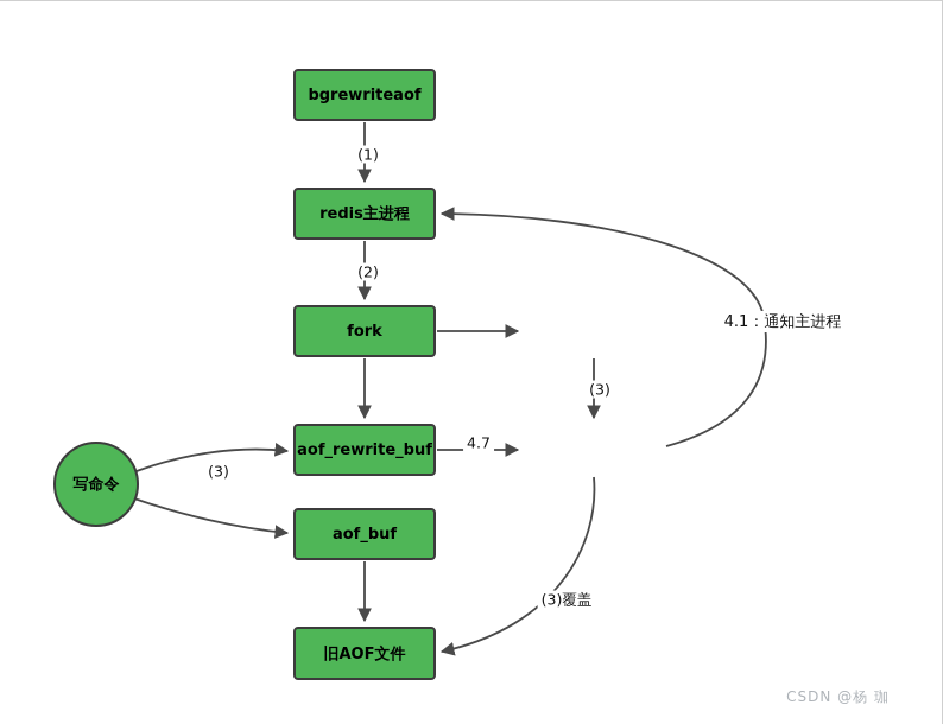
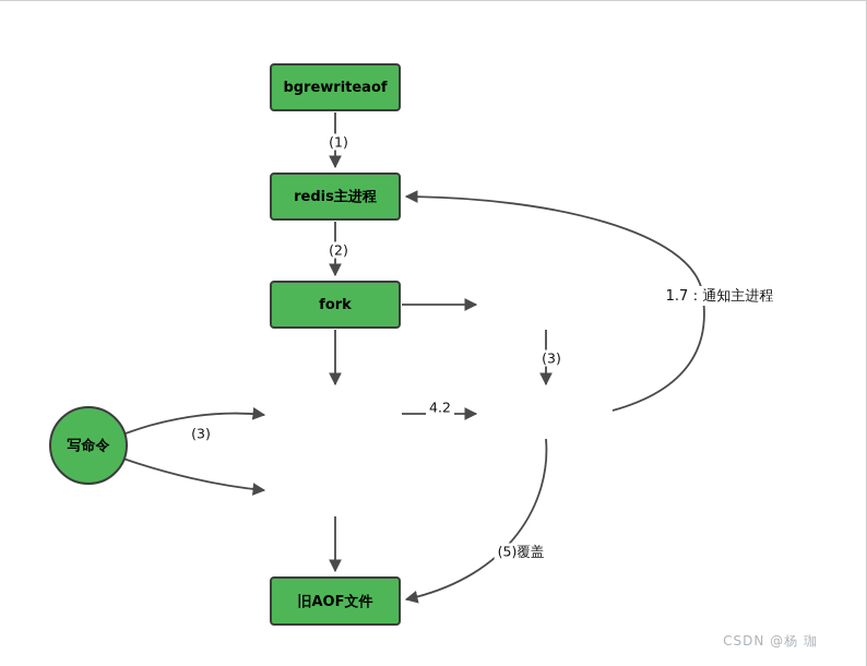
  bgrewriteaof
  redis主进程
  fork
- aof_rewrite_buf
- aof_buf
  旧AOF文件
  写命令
  (1)
  (2)
  (3)
- 4.7
+ 4.2
  (3)
- 4.1：通知主进程
+ 1.7：通知主进程
- (3)覆盖
+ (5)覆盖
  CSDN @杨 珈
